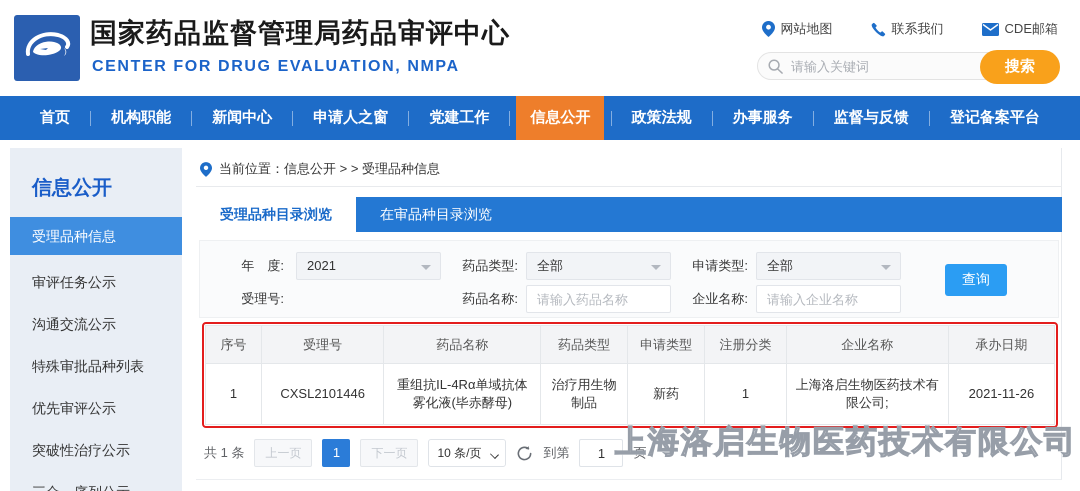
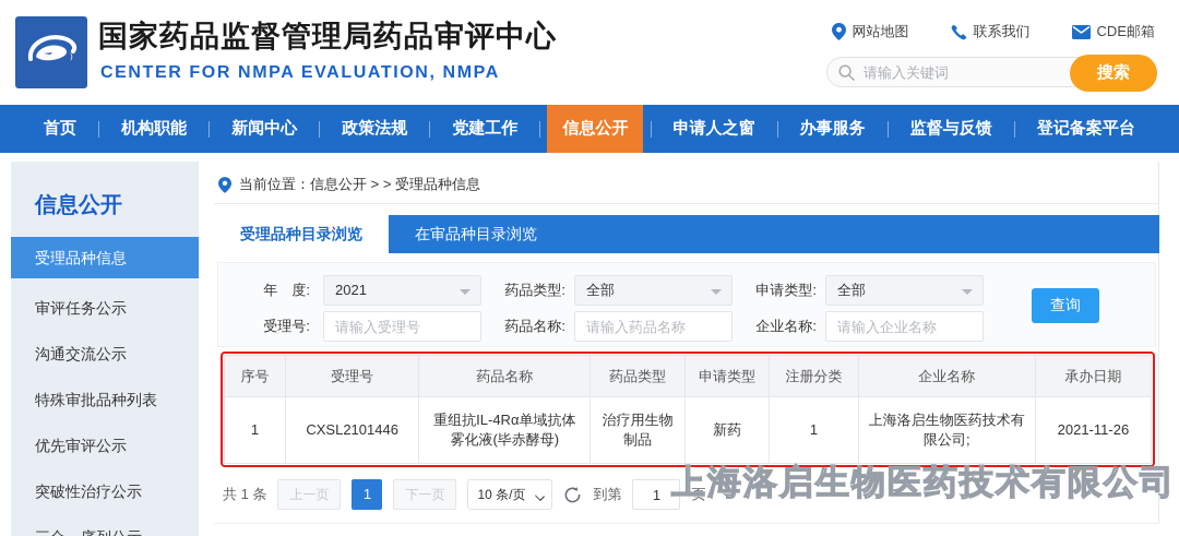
  国家药品监督管理局药品审评中心
- CENTER FOR DRUG EVALUATION, NMPA
+ CENTER FOR NMPA EVALUATION, NMPA
  网站地图
  联系我们
  CDE邮箱
  请输入关键词
  搜索
  首页
  机构职能
  新闻中心
- 申请人之窗
+ 政策法规
  党建工作
  信息公开
- 政策法规
+ 申请人之窗
  办事服务
  监督与反馈
  登记备案平台
  信息公开
  受理品种信息
  审评任务公示
  沟通交流公示
  特殊审批品种列表
  优先审评公示
  突破性治疗公示
  当前位置：信息公开 > > 受理品种信息
  受理品种目录浏览
  在审品种目录浏览
  年 度:
  2021
  药品类型:
  全部
  申请类型:
  全部
  受理号:
+ 请输入受理号
  药品名称:
  请输入药品名称
  企业名称:
  请输入企业名称
  查询
  序号	受理号	药品名称	药品类型	申请类型	注册分类	企业名称	承办日期
  1	CXSL2101446	重组抗IL-4Rα单域抗体雾化液(毕赤酵母)	治疗用生物制品	新药	1	上海洛启生物医药技术有限公司;	2021-11-26
  共 1 条
  上一页
  1
  下一页
  10 条/页
  到第
  1
  页
  上海洛启生物医药技术有限公司
